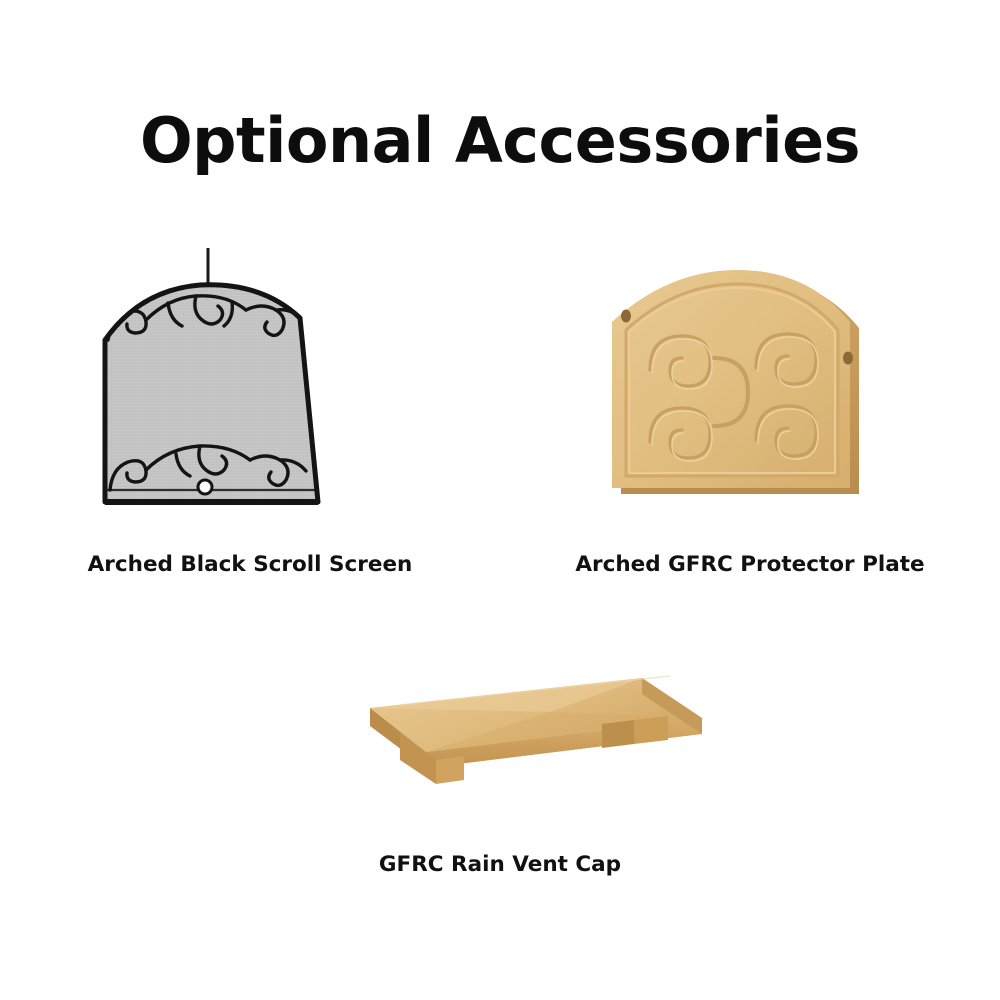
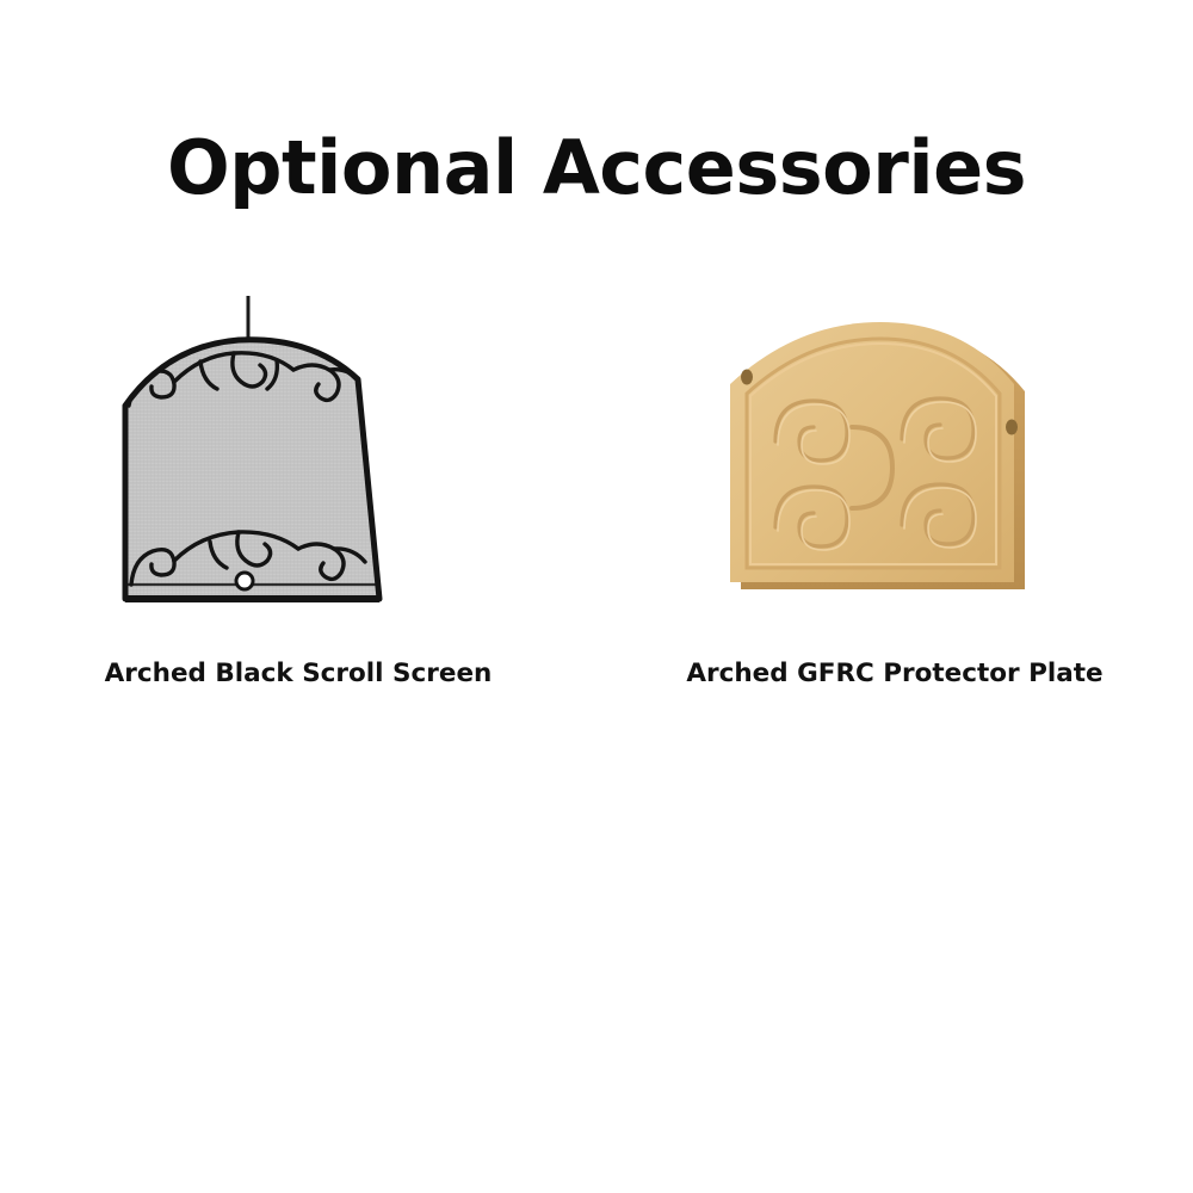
  Optional Accessories
  Arched Black Scroll Screen
  Arched GFRC Protector Plate
- GFRC Rain Vent Cap
